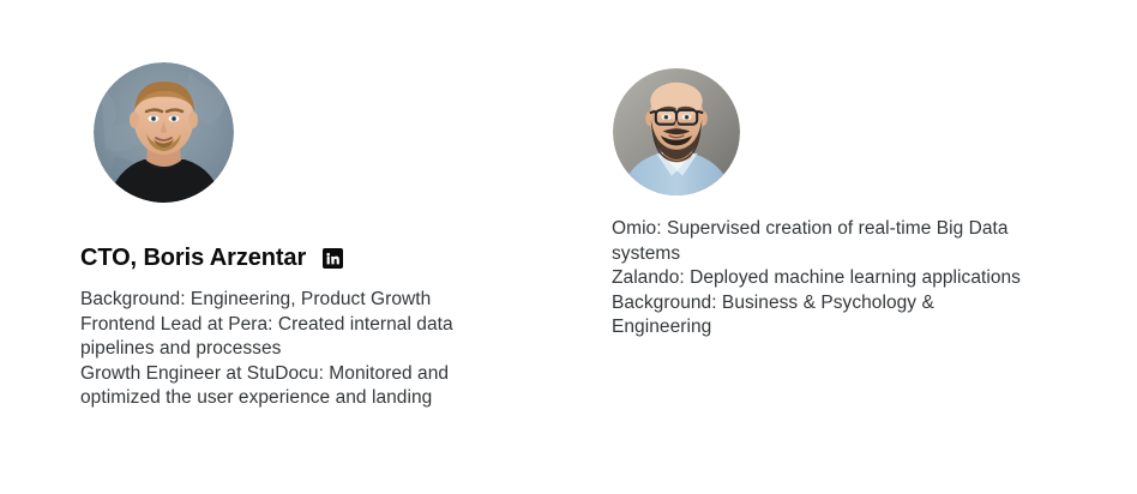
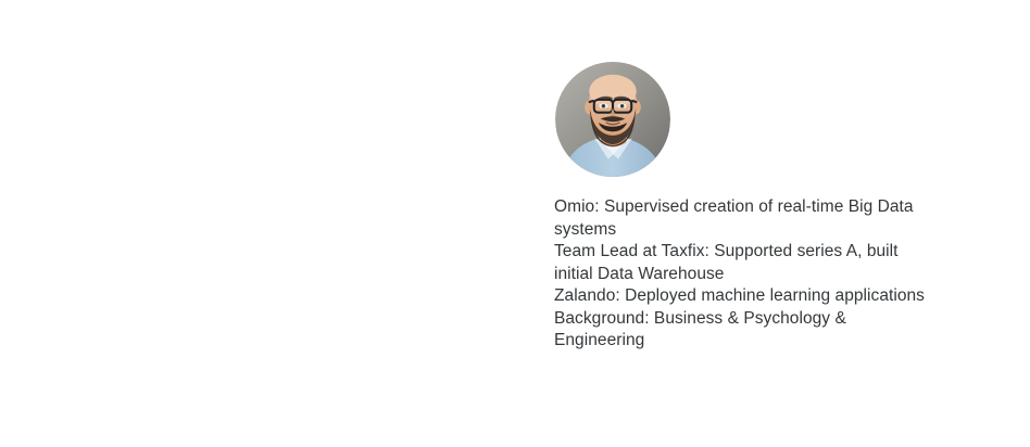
- CTO, Boris Arzentar
- Background: Engineering, Product Growth
- Frontend Lead at Pera: Created internal data pipelines and processes
- Growth Engineer at StuDocu: Monitored and optimized the user experience and landing
  Omio: Supervised creation of real-time Big Data systems
+ Team Lead at Taxfix: Supported series A, built initial Data Warehouse
  Zalando: Deployed machine learning applications
  Background: Business & Psychology & Engineering
